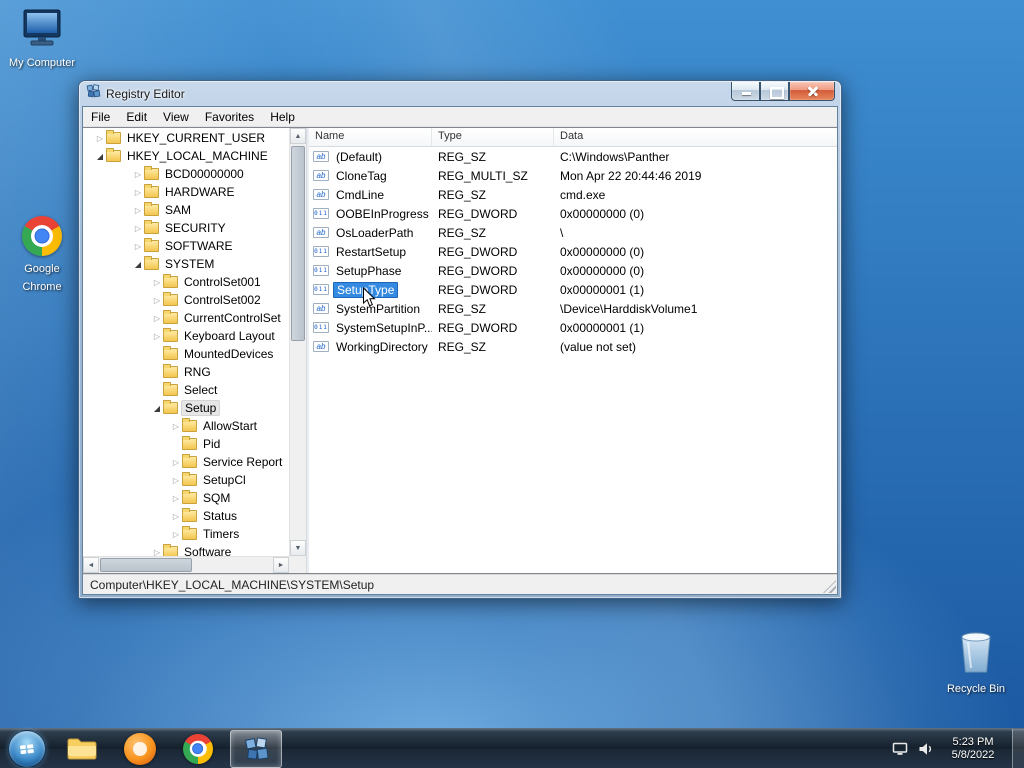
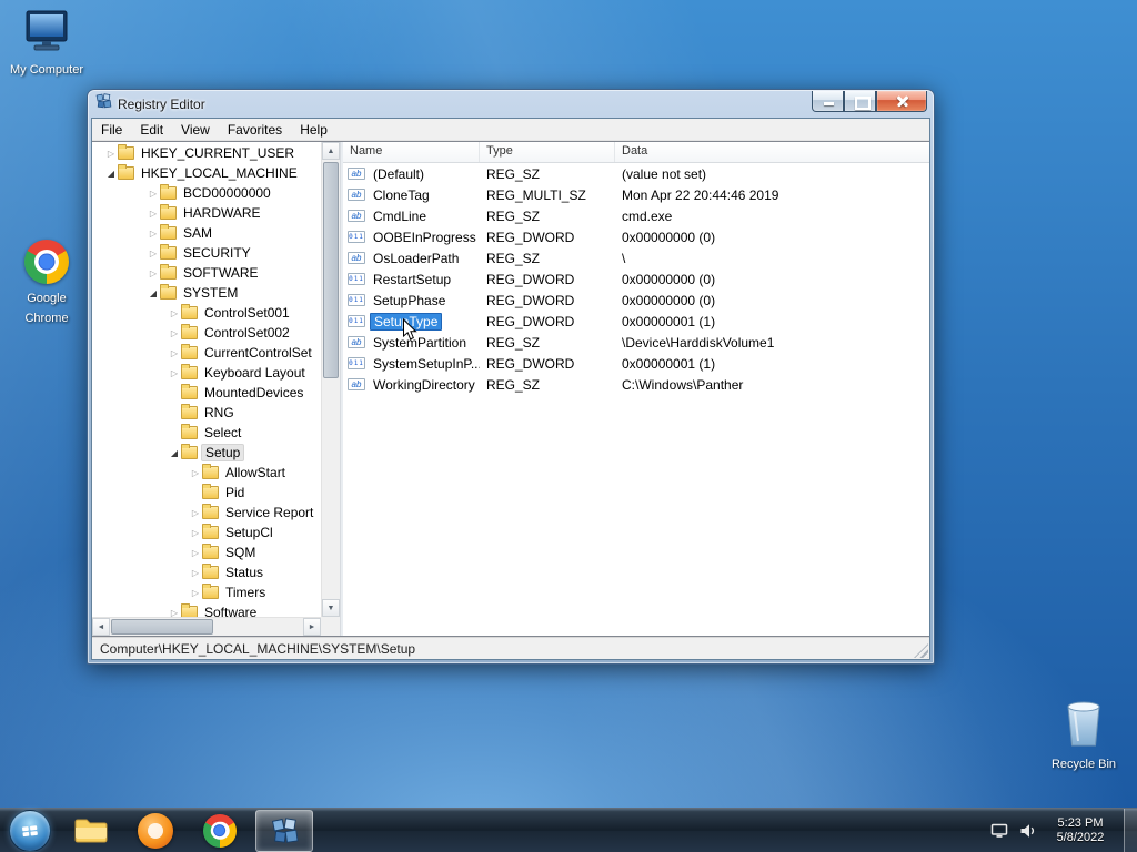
  My Computer
  Google Chrome
  Recycle Bin
  Registry Editor
  File
  Edit
  View
  Favorites
  Help
  ▷
  HKEY_CURRENT_USER
  ◢
  HKEY_LOCAL_MACHINE
  ▷
  BCD00000000
  ▷
  HARDWARE
  ▷
  SAM
  ▷
  SECURITY
  ▷
  SOFTWARE
  ◢
  SYSTEM
  ▷
  ControlSet001
  ▷
  ControlSet002
  ▷
  CurrentControlSet
  ▷
  Keyboard Layout
  MountedDevices
  RNG
  Select
  ◢
  Setup
  ▷
  AllowStart
  Pid
  ▷
  Service Report
  ▷
  SetupCl
  ▷
  SQM
  ▷
  Status
  ▷
  Timers
  ▷
  Software
  Name
  Type
  Data
  ab
  (Default)
  REG_SZ
- C:\Windows\Panther
+ (value not set)
  ab
  CloneTag
  REG_MULTI_SZ
  Mon Apr 22 20:44:46 2019
  ab
  CmdLine
  REG_SZ
  cmd.exe
  OOBEInProgress
  REG_DWORD
  0x00000000 (0)
  ab
  OsLoaderPath
  REG_SZ
  \
  RestartSetup
  REG_DWORD
  0x00000000 (0)
  SetupPhase
  REG_DWORD
  0x00000000 (0)
  SetuType
  REG_DWORD
  0x00000001 (1)
  ab
  SystemPartition
  REG_SZ
  \Device\HarddiskVolume1
  SystemSetupInP..
  REG_DWORD
  0x00000001 (1)
  ab
  WorkingDirectory
  REG_SZ
- (value not set)
+ C:\Windows\Panther
  Computer\HKEY_LOCAL_MACHINE\SYSTEM\Setup
  5:23 PM
  5/8/2022
